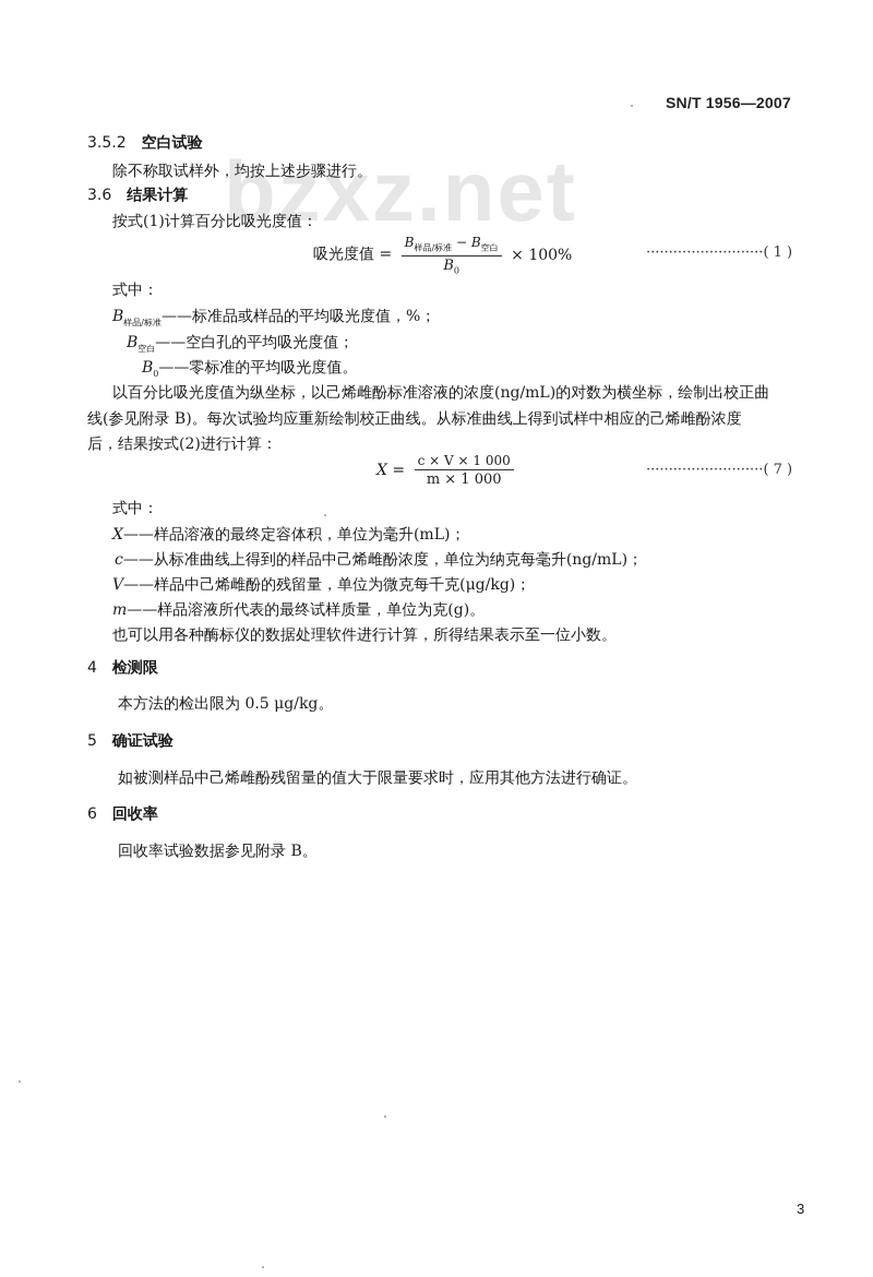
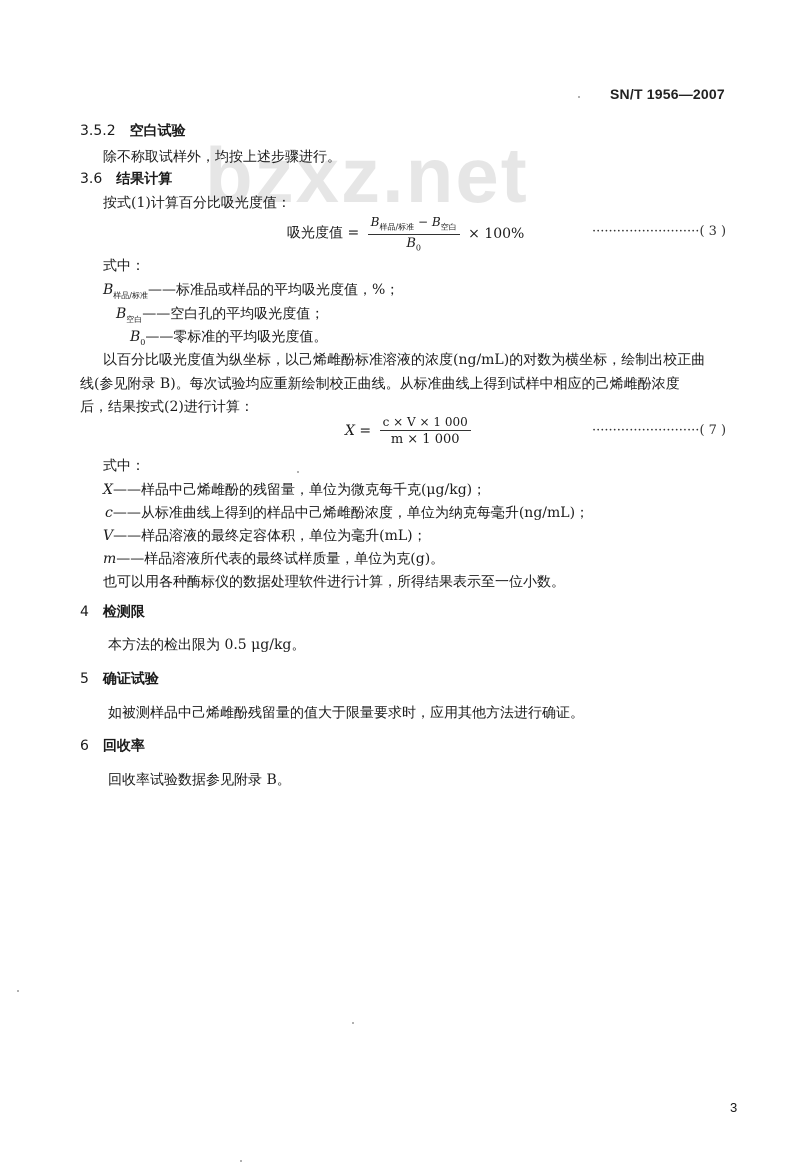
  SN/T 1956—2007
  bzxz.net
  3.5.2 空白试验
  除不称取试样外，均按上述步骤进行。
  3.6 结果计算
  按式(1)计算百分比吸光度值：
  吸光度值 =
  B样品/标准 − B空白
  B0
  × 100%
- ··························( 1 )
+ ··························( 3 )
  式中：
  B样品/标准——标准品或样品的平均吸光度值，%；
  B空白——空白孔的平均吸光度值；
  B0——零标准的平均吸光度值。
  以百分比吸光度值为纵坐标，以己烯雌酚标准溶液的浓度(ng/mL)的对数为横坐标，绘制出校正曲
  线(参见附录 B)。每次试验均应重新绘制校正曲线。从标准曲线上得到试样中相应的己烯雌酚浓度
  后，结果按式(2)进行计算：
  X =
  c × V × 1 000
  m × 1 000
  ··························( 7 )
  式中：
- X——样品溶液的最终定容体积，单位为毫升(mL)；
+ X——样品中己烯雌酚的残留量，单位为微克每千克(μg/kg)；
  c——从标准曲线上得到的样品中己烯雌酚浓度，单位为纳克每毫升(ng/mL)；
- V——样品中己烯雌酚的残留量，单位为微克每千克(μg/kg)；
+ V——样品溶液的最终定容体积，单位为毫升(mL)；
  m——样品溶液所代表的最终试样质量，单位为克(g)。
  也可以用各种酶标仪的数据处理软件进行计算，所得结果表示至一位小数。
  4 检测限
  本方法的检出限为 0.5 μg/kg。
  5 确证试验
  如被测样品中己烯雌酚残留量的值大于限量要求时，应用其他方法进行确证。
  6 回收率
  回收率试验数据参见附录 B。
  3
